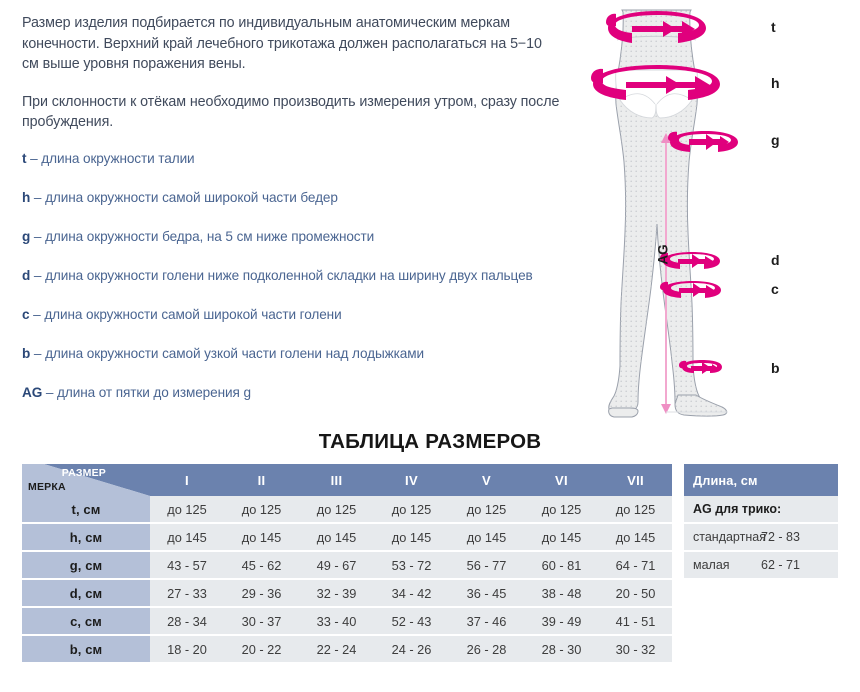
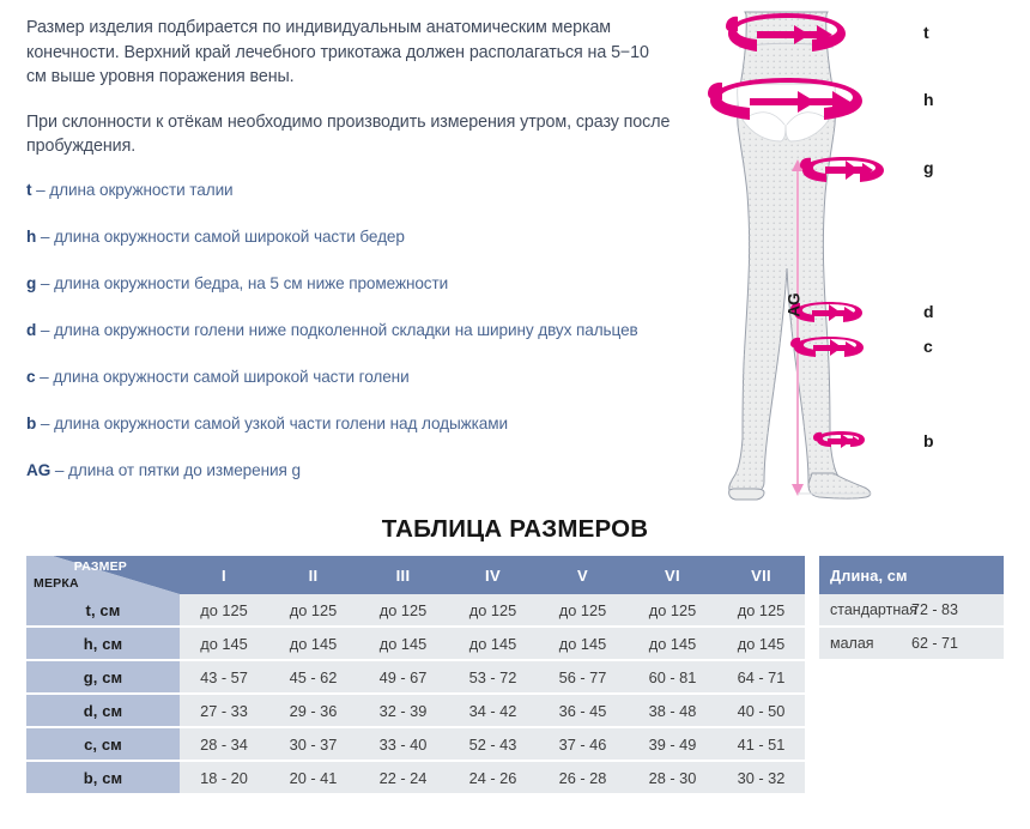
  Размер изделия подбирается по индивидуальным анатомическим меркам конечности. Верхний край лечебного трикотажа должен располагаться на 5−10 см выше уровня поражения вены.
  При склонности к отёкам необходимо производить измерения утром, сразу после пробуждения.
  t – длина окружности талии
  h – длина окружности самой широкой части бедер
  g – длина окружности бедра, на 5 см ниже промежности
  d – длина окружности голени ниже подколенной складки на ширину двух пальцев
  c – длина окружности самой широкой части голени
  b – длина окружности самой узкой части голени над лодыжками
  AG – длина от пятки до измерения g
  t
  h
  g
  d
  c
  b
  ТАБЛИЦА РАЗМЕРОВ
  РАЗМЕР МЕРКА	I	II	III	IV	V	VI	VII
  t, см	до 125	до 125	до 125	до 125	до 125	до 125	до 125
  h, см	до 145	до 145	до 145	до 145	до 145	до 145	до 145
  g, см	43 - 57	45 - 62	49 - 67	53 - 72	56 - 77	60 - 81	64 - 71
- d, см	27 - 33	29 - 36	32 - 39	34 - 42	36 - 45	38 - 48	20 - 50
+ d, см	27 - 33	29 - 36	32 - 39	34 - 42	36 - 45	38 - 48	40 - 50
  c, см	28 - 34	30 - 37	33 - 40	52 - 43	37 - 46	39 - 49	41 - 51
- b, см	18 - 20	20 - 22	22 - 24	24 - 26	26 - 28	28 - 30	30 - 32
+ b, см	18 - 20	20 - 41	22 - 24	24 - 26	26 - 28	28 - 30	30 - 32
  Длина, см
- AG для трико:
  стандартна	72 - 83
  малая	62 - 71
